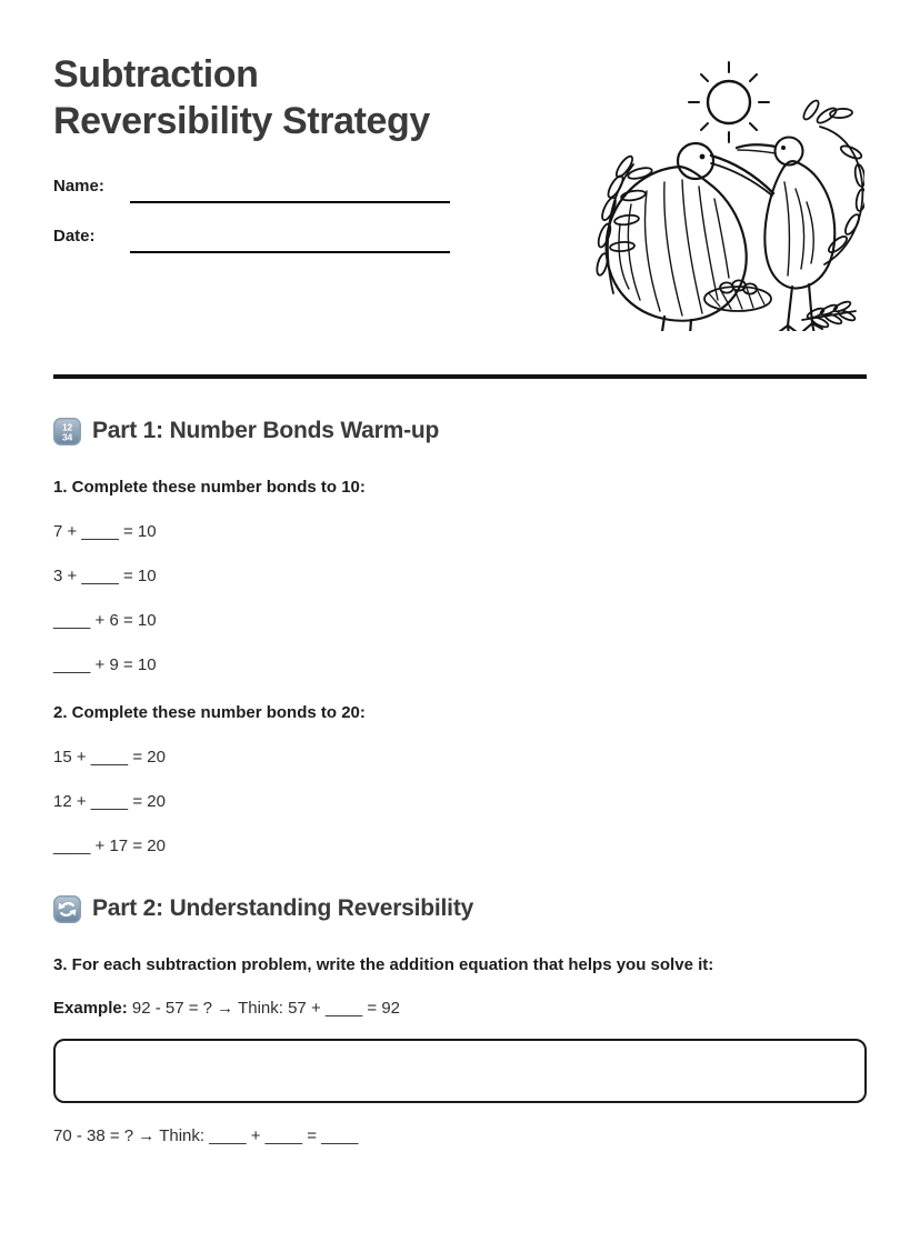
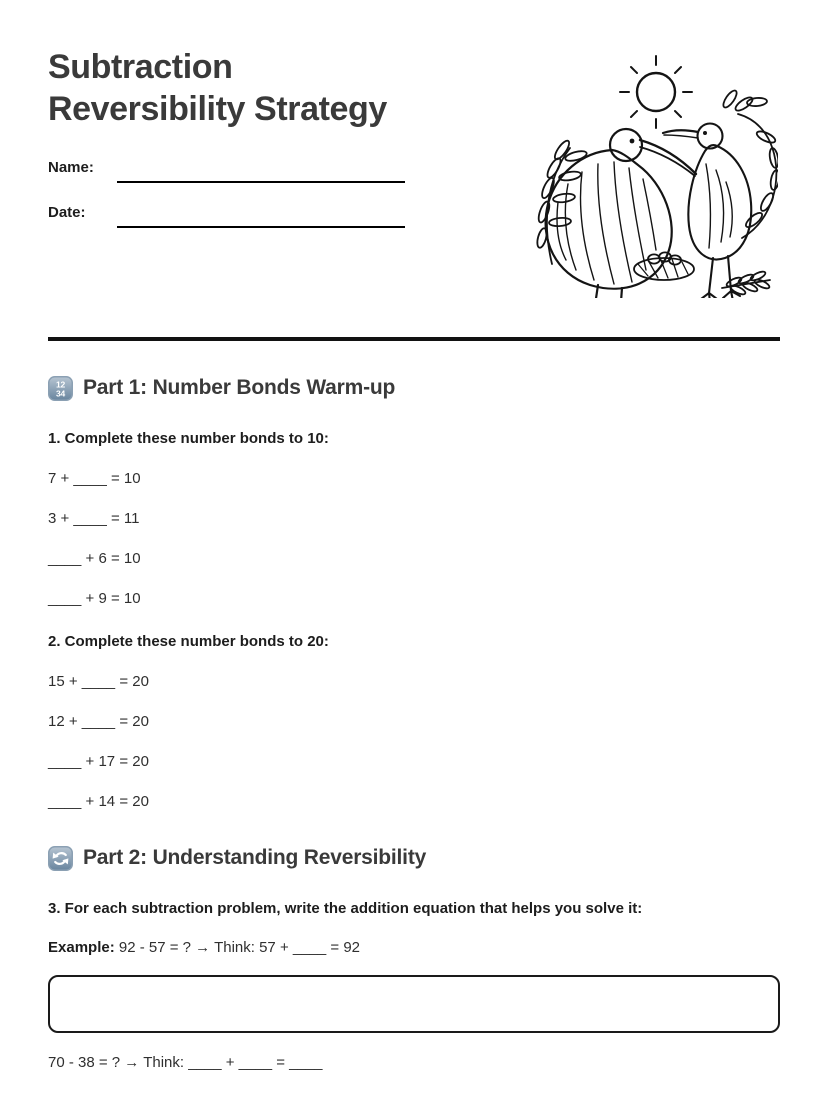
  Subtraction
  Reversibility Strategy
  Name:
  Date:
  12
  34
  Part 1: Number Bonds Warm-up
  1. Complete these number bonds to 10:
  7 + ____ = 10
- 3 + ____ = 10
+ 3 + ____ = 11
  ____ + 6 = 10
  ____ + 9 = 10
  2. Complete these number bonds to 20:
  15 + ____ = 20
  12 + ____ = 20
  ____ + 17 = 20
+ ____ + 14 = 20
  Part 2: Understanding Reversibility
  3. For each subtraction problem, write the addition equation that helps you solve it:
  Example: 92 - 57 = ? → Think: 57 + ____ = 92
  70 - 38 = ? → Think: ____ + ____ = ____
